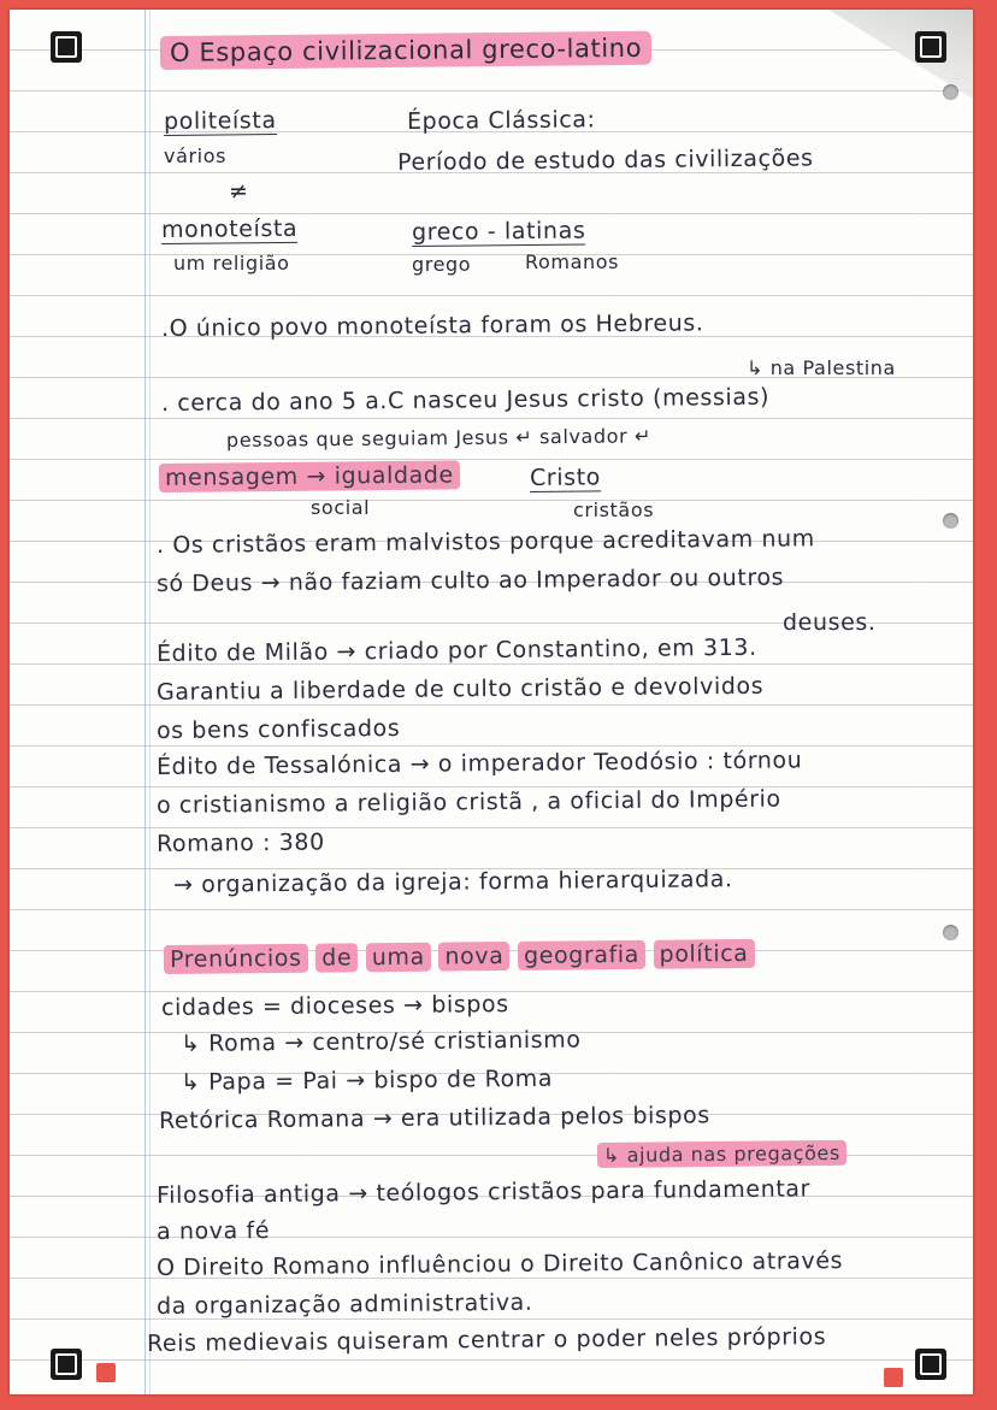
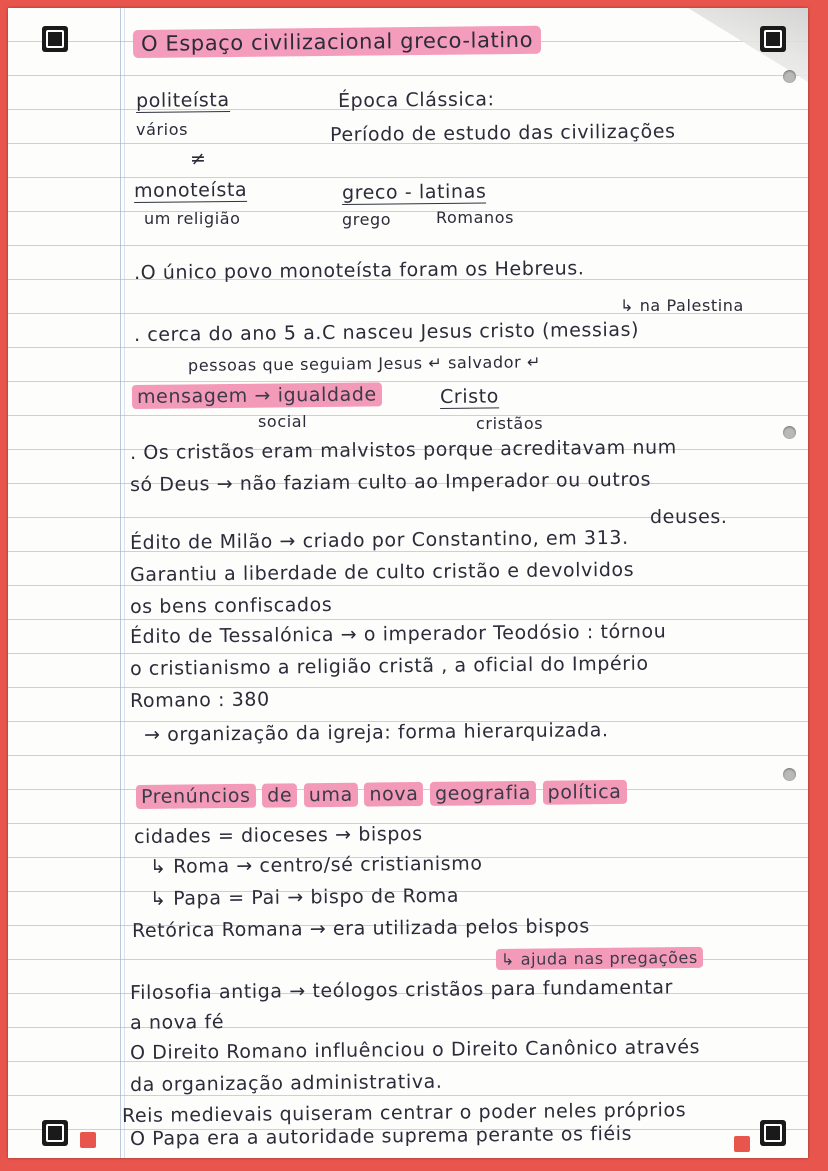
  O Espaço civilizacional greco-latino
  politeísta
  vários
  ≠
  monoteísta
  um religião
  Época Clássica:
  Período de estudo das civilizações
  greco - latinas
  grego
  Romanos
  .O único povo monoteísta foram os Hebreus.
  ↳ na Palestina
  . cerca do ano 5 a.C nasceu Jesus cristo (messias)
  pessoas que seguiam Jesus ↵ salvador ↵
  mensagem → igualdade
  social
  Cristo
  cristãos
  . Os cristãos eram malvistos porque acreditavam num
  só Deus → não faziam culto ao Imperador ou outros
  deuses.
  Édito de Milão → criado por Constantino, em 313.
  Garantiu a liberdade de culto cristão e devolvidos
  os bens confiscados
  Édito de Tessalónica → o imperador Teodósio : tórnou
  o cristianismo a religião cristã , a oficial do Império
  Romano : 380
  → organização da igreja: forma hierarquizada.
  Prenúncios de uma nova geografia política
  cidades = dioceses → bispos
  ↳ Roma → centro/sé cristianismo
  ↳ Papa = Pai → bispo de Roma
  Retórica Romana → era utilizada pelos bispos
  ↳ ajuda nas pregações
  Filosofia antiga → teólogos cristãos para fundamentar
  a nova fé
  O Direito Romano influênciou o Direito Canônico através
  da organização administrativa.
+ O Papa era a autoridade suprema perante os fiéis
  Reis medievais quiseram centrar o poder neles próprios
